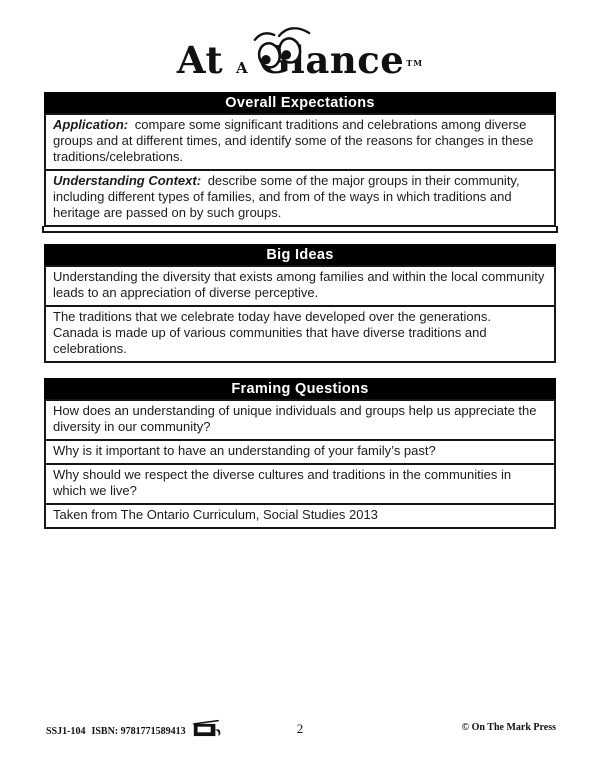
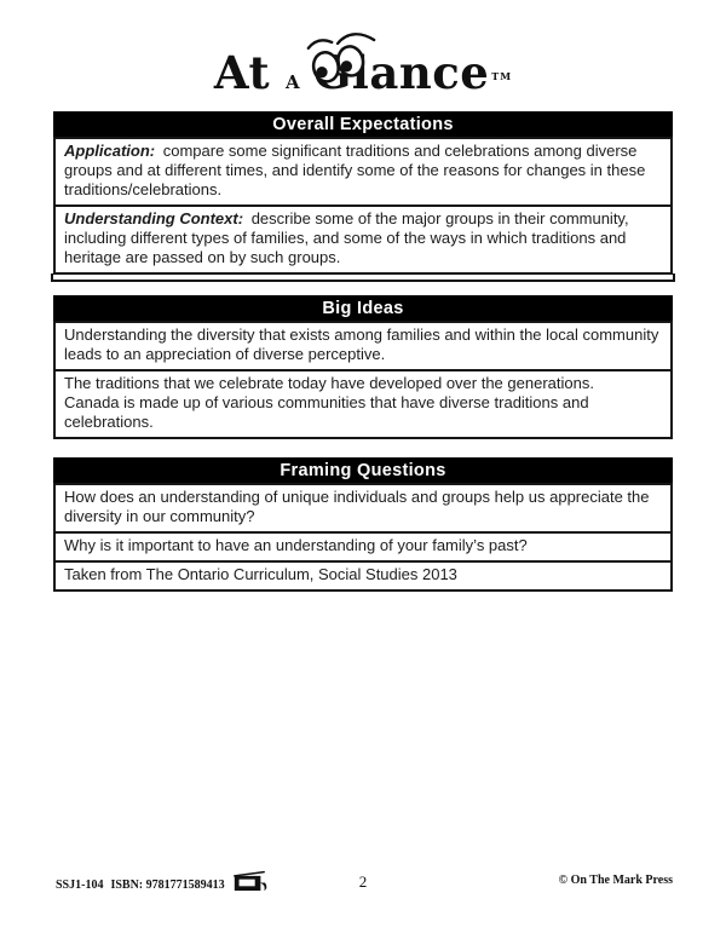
  At
  A
  TM
  Overall Expectations
  Application: compare some significant traditions and celebrations among diverse groups and at different times, and identify some of the reasons for changes in these traditions/celebrations.
- Understanding Context: describe some of the major groups in their community, including different types of families, and from of the ways in which traditions and heritage are passed on by such groups.
+ Understanding Context: describe some of the major groups in their community, including different types of families, and some of the ways in which traditions and heritage are passed on by such groups.
  Big Ideas
  Understanding the diversity that exists among families and within the local community leads to an appreciation of diverse perceptive.
  The traditions that we celebrate today have developed over the generations.
  Canada is made up of various communities that have diverse traditions and celebrations.
  Framing Questions
  How does an understanding of unique individuals and groups help us appreciate the diversity in our community?
  Why is it important to have an understanding of your family’s past?
- Why should we respect the diverse cultures and traditions in the communities in which we live?
  Taken from The Ontario Curriculum, Social Studies 2013
  SSJ1-104
  ISBN: 9781771589413
  2
  © On The Mark Press
